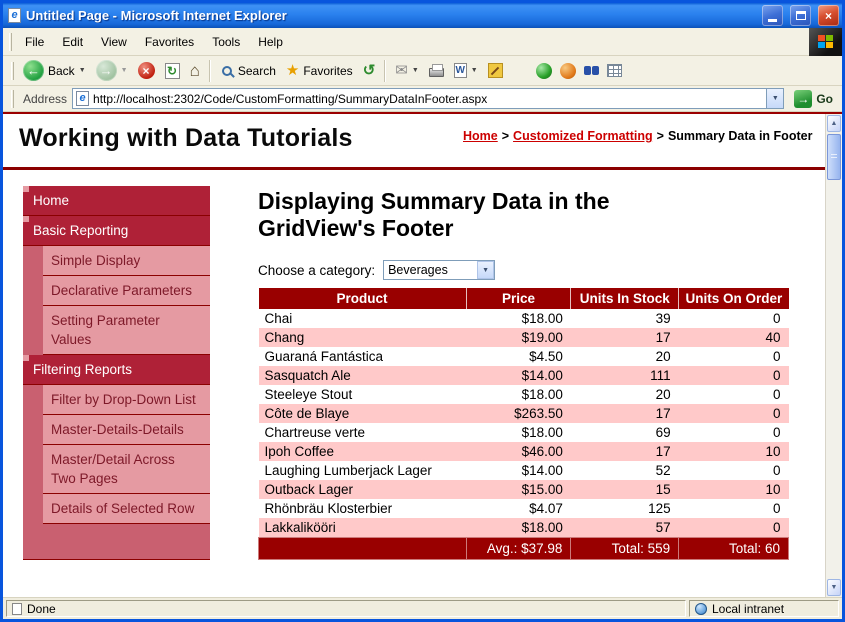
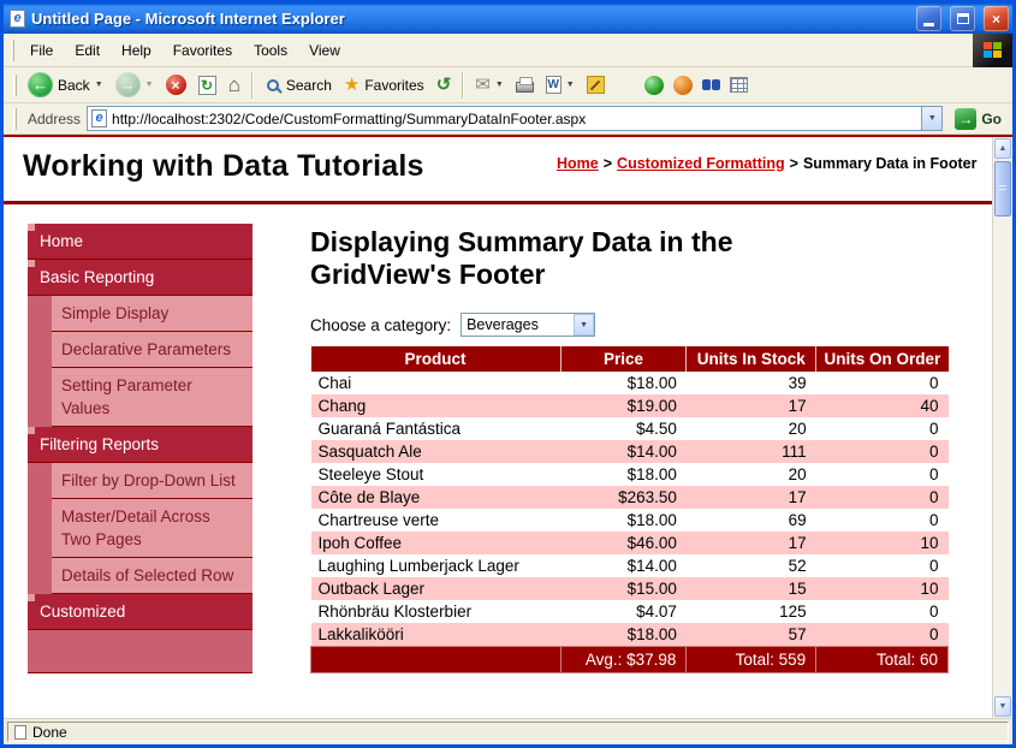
  e
  Untitled Page - Microsoft Internet Explorer
  ×
  File
  Edit
- View
+ Help
  Favorites
  Tools
- Help
+ View
  ←
  Back
  →
  ×
  ↻
  ⌂
  Search
  ★
  Favorites
  ↺
  ✉
  W
  Address
  e
  http://localhost:2302/Code/CustomFormatting/SummaryDataInFooter.aspx
  →
  Go
  Working with Data Tutorials
  Home > Customized Formatting > Summary Data in Footer
  Home
  Basic Reporting
  Simple Display
  Declarative Parameters
  Setting Parameter Values
  Filtering Reports
  Filter by Drop-Down List
- Master-Details-Details
  Master/Detail Across Two Pages
  Details of Selected Row
+ Customized
  Displaying Summary Data in the GridView's Footer
  Choose a category:
  Beverages
  Product	Price	Units In Stock	Units On Order
  Chai	$18.00	39	0
  Chang	$19.00	17	40
  Guaraná Fantástica	$4.50	20	0
  Sasquatch Ale	$14.00	111	0
  Steeleye Stout	$18.00	20	0
  Côte de Blaye	$263.50	17	0
  Chartreuse verte	$18.00	69	0
  Ipoh Coffee	$46.00	17	10
  Laughing Lumberjack Lager	$14.00	52	0
  Outback Lager	$15.00	15	10
  Rhönbräu Klosterbier	$4.07	125	0
  Lakkalikööri	$18.00	57	0
  	Avg.: $37.98	Total: 559	Total: 60
  Done
- Local intranet
